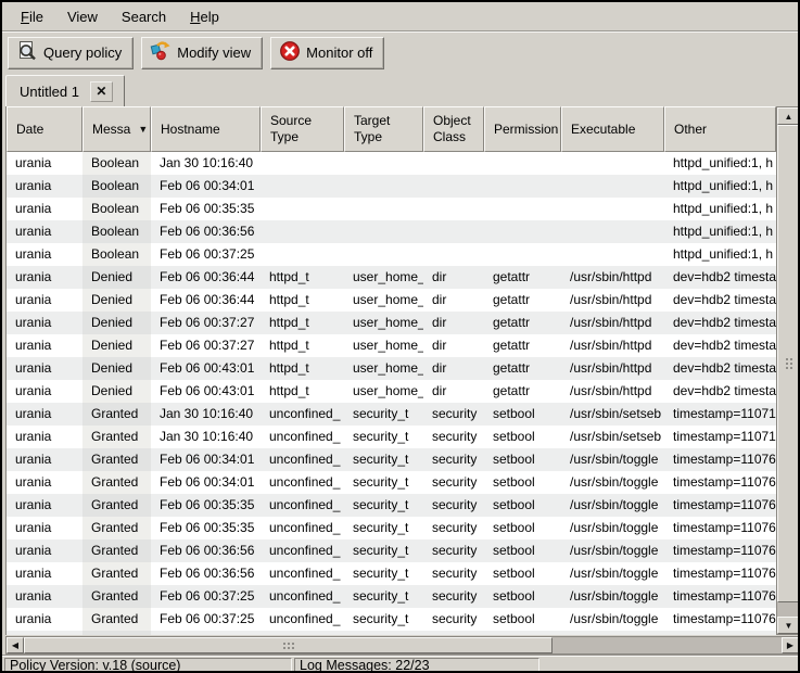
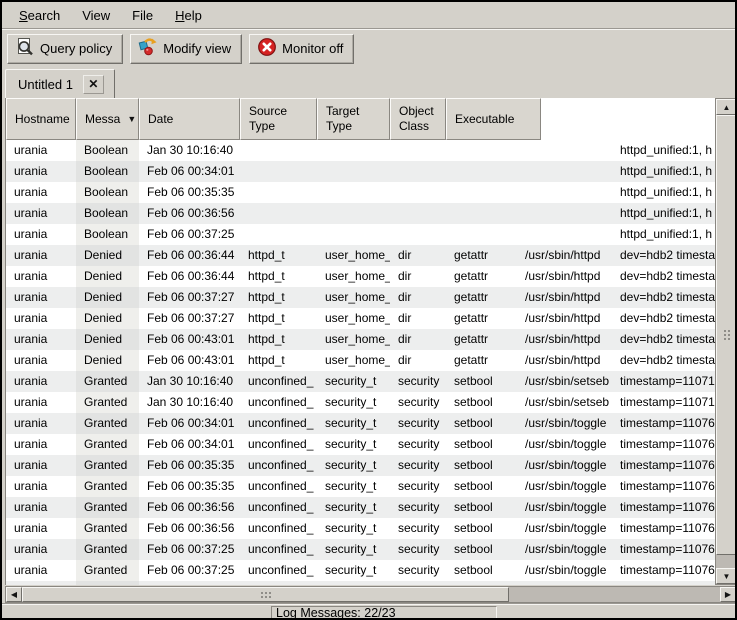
- File
+ Search
  View
- Search
+ File
  Help
  Query policy
  Modify view
  Monitor off
  Untitled 1
  ✕
- Date
+ Hostname
  Messa
  ▼
- Hostname
+ Date
  Source
  Type
  Target
  Type
  Object
  Class
- Permission
  Executable
- Other
  urania
  Boolean
  Jan 30 10:16:40
  httpd_unified:1, h
  urania
  Boolean
  Feb 06 00:34:01
  httpd_unified:1, h
  urania
  Boolean
  Feb 06 00:35:35
  httpd_unified:1, h
  urania
  Boolean
  Feb 06 00:36:56
  httpd_unified:1, h
  urania
  Boolean
  Feb 06 00:37:25
  httpd_unified:1, h
  urania
  Denied
  Feb 06 00:36:44
  httpd_t
  user_home_
  dir
  getattr
  /usr/sbin/httpd
  dev=hdb2 timesta
  urania
  Denied
  Feb 06 00:36:44
  httpd_t
  user_home_
  dir
  getattr
  /usr/sbin/httpd
  dev=hdb2 timesta
  urania
  Denied
  Feb 06 00:37:27
  httpd_t
  user_home_
  dir
  getattr
  /usr/sbin/httpd
  dev=hdb2 timesta
  urania
  Denied
  Feb 06 00:37:27
  httpd_t
  user_home_
  dir
  getattr
  /usr/sbin/httpd
  dev=hdb2 timesta
  urania
  Denied
  Feb 06 00:43:01
  httpd_t
  user_home_
  dir
  getattr
  /usr/sbin/httpd
  dev=hdb2 timesta
  urania
  Denied
  Feb 06 00:43:01
  httpd_t
  user_home_
  dir
  getattr
  /usr/sbin/httpd
  dev=hdb2 timesta
  urania
  Granted
  Jan 30 10:16:40
  unconfined_
  security_t
  security
  setbool
  /usr/sbin/setseb
  timestamp=11071
  urania
  Granted
  Jan 30 10:16:40
  unconfined_
  security_t
  security
  setbool
  /usr/sbin/setseb
  timestamp=11071
  urania
  Granted
  Feb 06 00:34:01
  unconfined_
  security_t
  security
  setbool
  /usr/sbin/toggle
  timestamp=11076
  urania
  Granted
  Feb 06 00:34:01
  unconfined_
  security_t
  security
  setbool
  /usr/sbin/toggle
  timestamp=11076
  urania
  Granted
  Feb 06 00:35:35
  unconfined_
  security_t
  security
  setbool
  /usr/sbin/toggle
  timestamp=11076
  urania
  Granted
  Feb 06 00:35:35
  unconfined_
  security_t
  security
  setbool
  /usr/sbin/toggle
  timestamp=11076
  urania
  Granted
  Feb 06 00:36:56
  unconfined_
  security_t
  security
  setbool
  /usr/sbin/toggle
  timestamp=11076
  urania
  Granted
  Feb 06 00:36:56
  unconfined_
  security_t
  security
  setbool
  /usr/sbin/toggle
  timestamp=11076
  urania
  Granted
  Feb 06 00:37:25
  unconfined_
  security_t
  security
  setbool
  /usr/sbin/toggle
  timestamp=11076
  urania
  Granted
  Feb 06 00:37:25
  unconfined_
  security_t
  security
  setbool
  /usr/sbin/toggle
  timestamp=11076
  ▲
  ▼
  ◀
  ▶
- Policy Version: v.18 (source)
  Log Messages: 22/23
